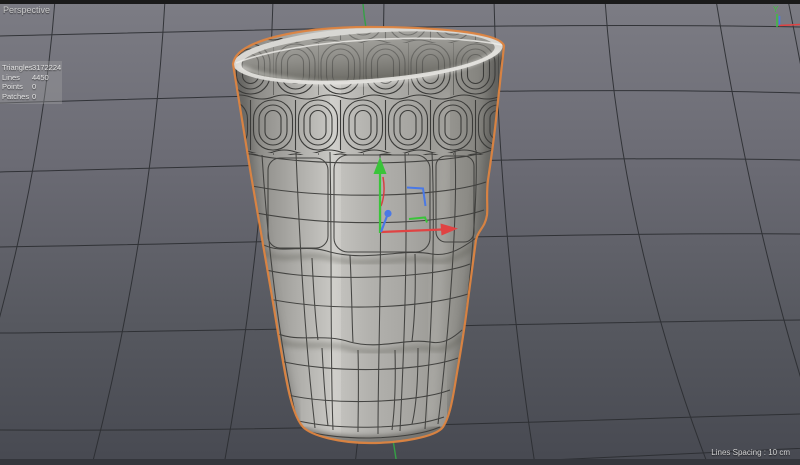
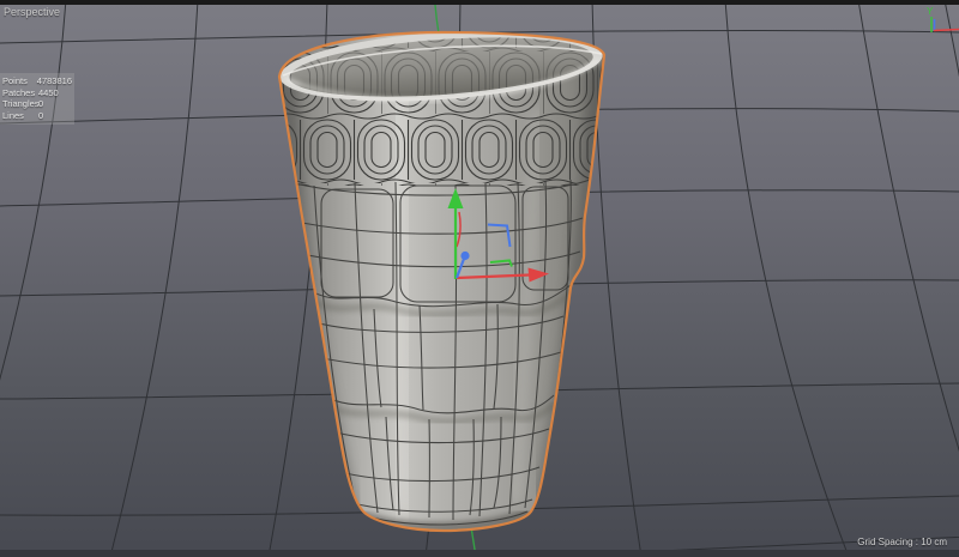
  Perspective
- Triangles
+ Points
- 3172224
+ 4783816
- Lines
+ Patches
  4450
- Points
+ Triangles
  0
- Patches
+ Lines
  0
  Y
- Lines Spacing : 10 cm
+ Grid Spacing : 10 cm
